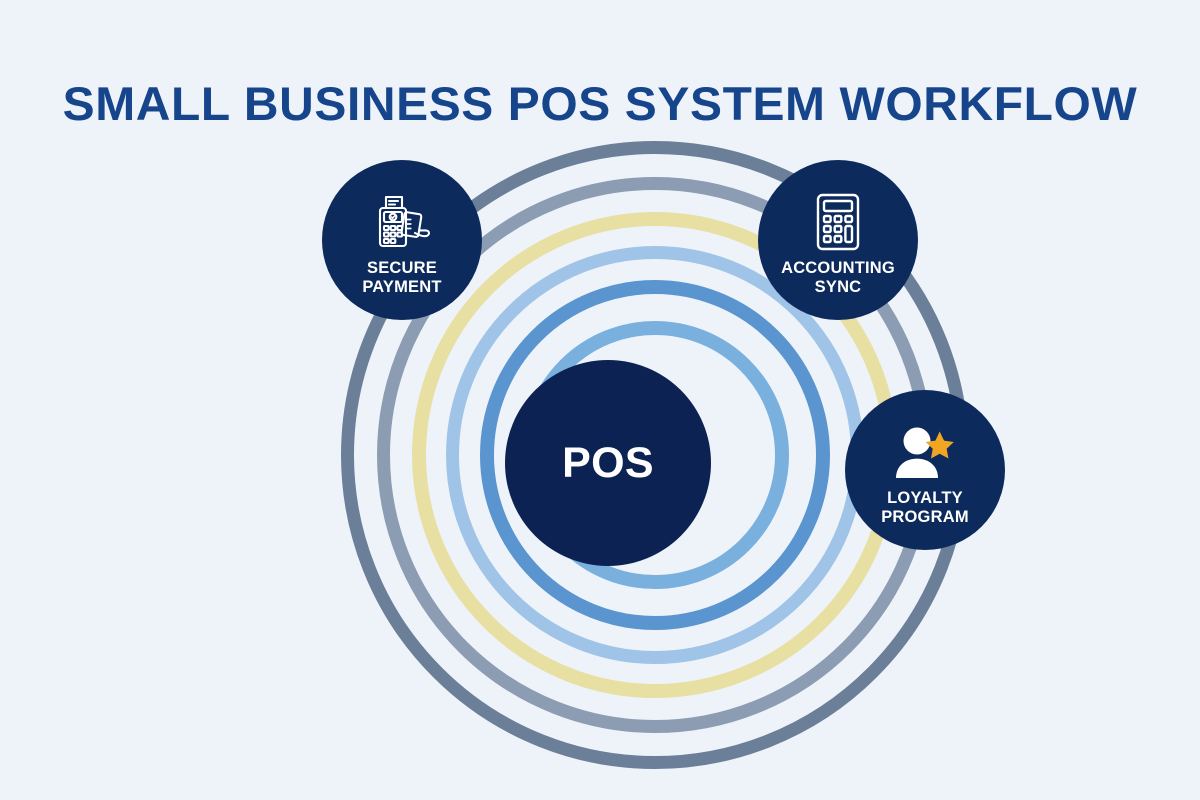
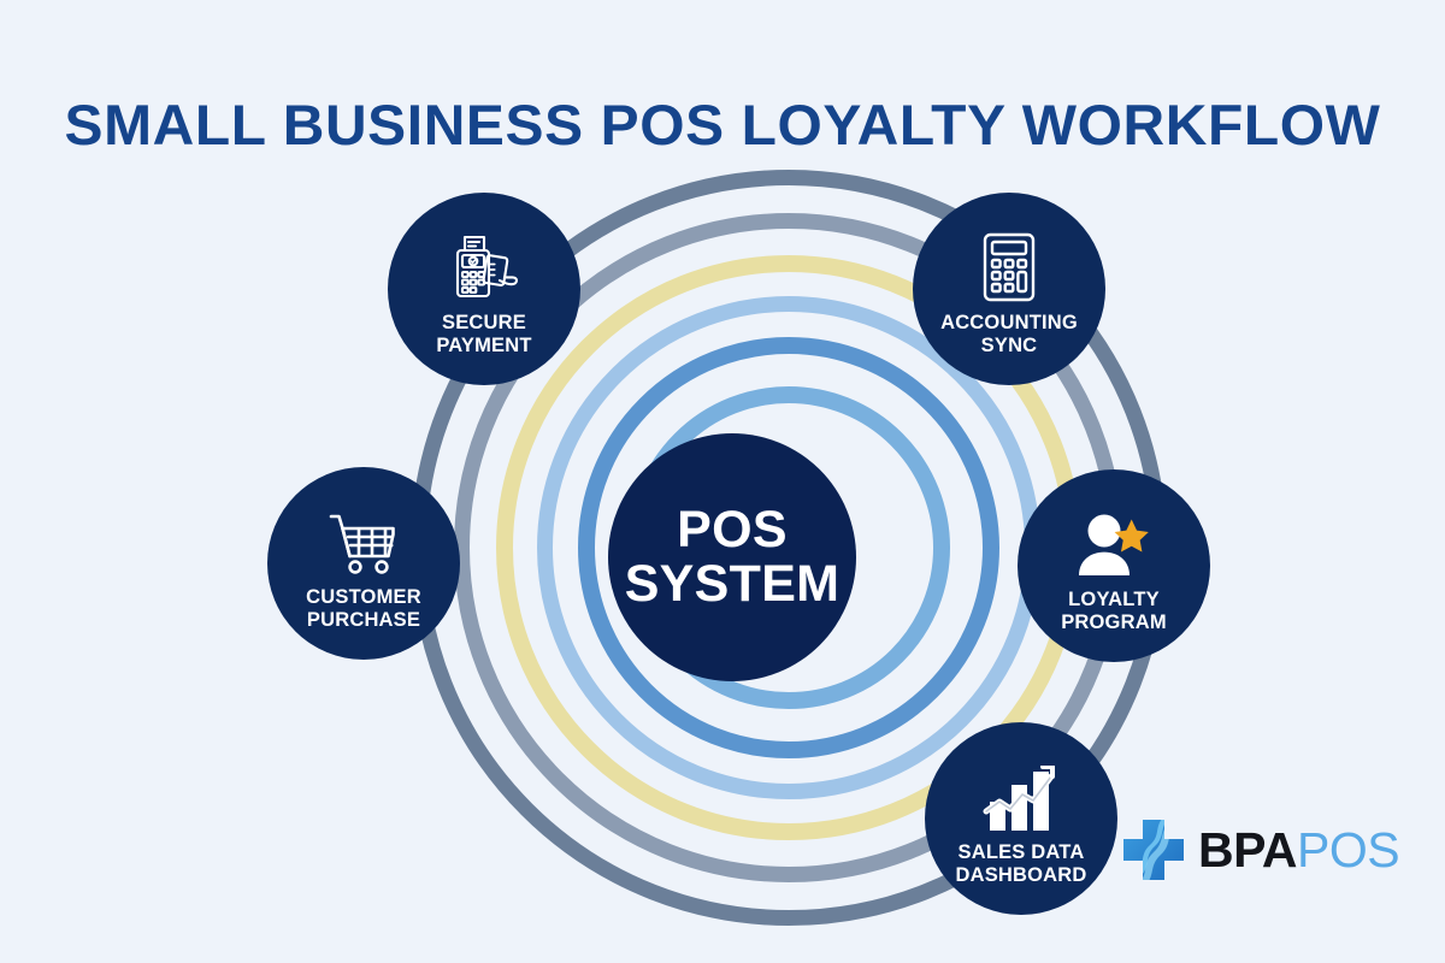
- SMALL BUSINESS POS SYSTEM WORKFLOW
+ SMALL BUSINESS POS LOYALTY WORKFLOW
  POS
+ SYSTEM
  SECURE
  PAYMENT
  ACCOUNTING
  SYNC
+ CUSTOMER
+ PURCHASE
  LOYALTY
  PROGRAM
+ SALES DATA
+ DASHBOARD
+ BPAPOS
